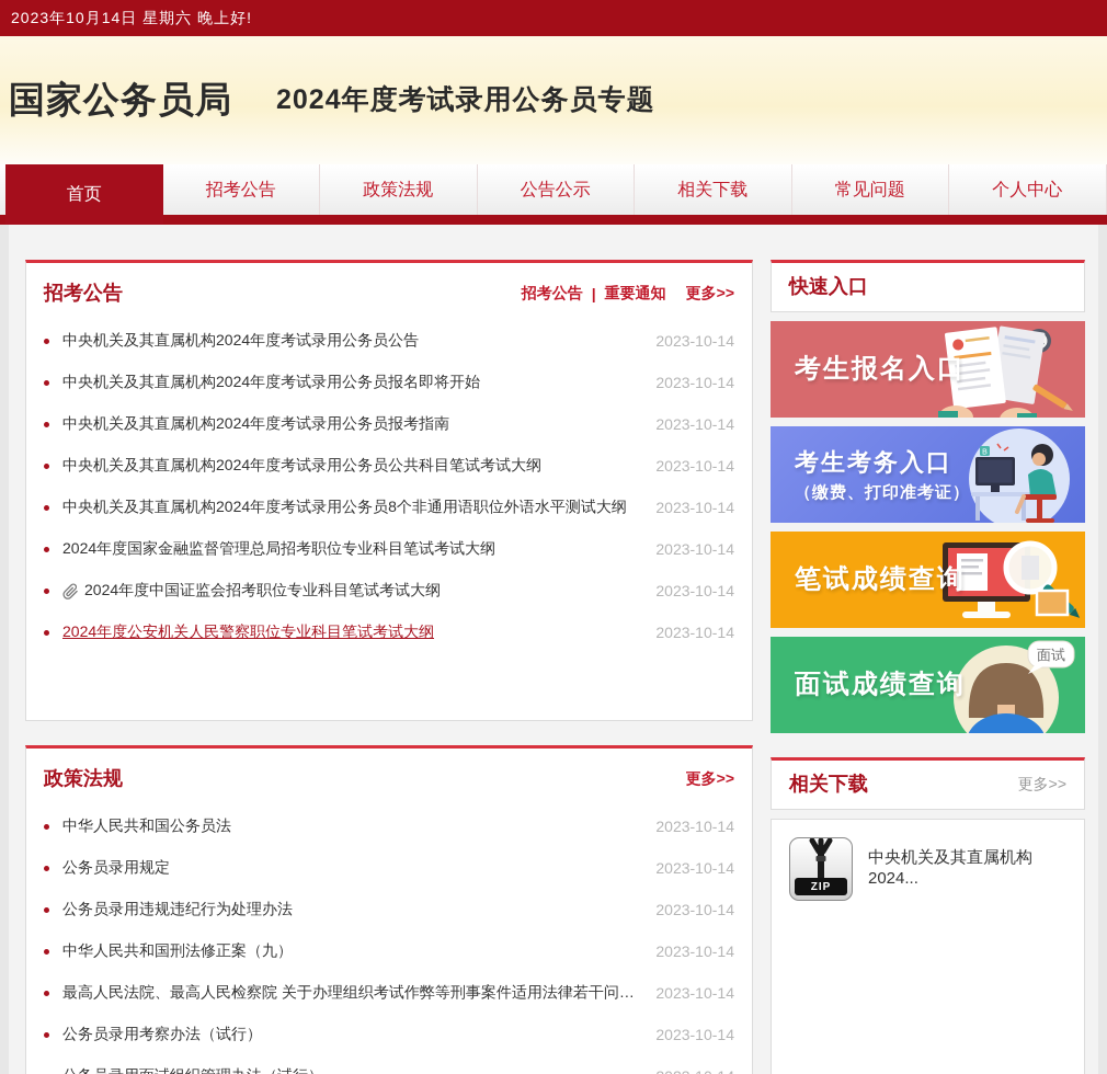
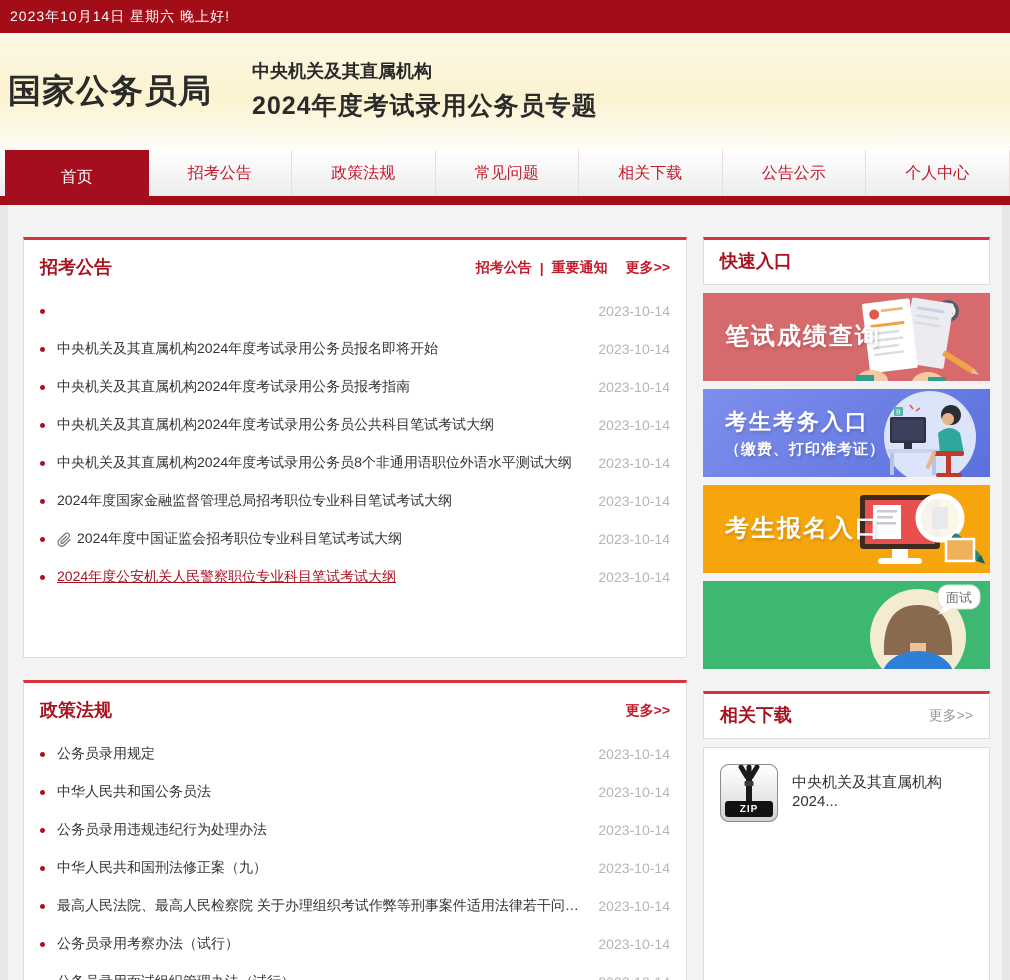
  2023年10月14日 星期六 晚上好!
  国家公务员局
+ 中央机关及其直属机构
  2024年度考试录用公务员专题
  首页
  招考公告
  政策法规
- 公告公示
+ 常见问题
  相关下载
- 常见问题
+ 公告公示
  个人中心
  招考公告
  招考公告
  |
  重要通知
  更多>>
- 中央机关及其直属机构2024年度考试录用公务员公告
  2023-10-14
  中央机关及其直属机构2024年度考试录用公务员报名即将开始
  2023-10-14
  中央机关及其直属机构2024年度考试录用公务员报考指南
  2023-10-14
  中央机关及其直属机构2024年度考试录用公务员公共科目笔试考试大纲
  2023-10-14
  中央机关及其直属机构2024年度考试录用公务员8个非通用语职位外语水平测试大纲
  2023-10-14
  2024年度国家金融监督管理总局招考职位专业科目笔试考试大纲
  2023-10-14
  2024年度中国证监会招考职位专业科目笔试考试大纲
  2023-10-14
  2024年度公安机关人民警察职位专业科目笔试考试大纲
  2023-10-14
  政策法规
  更多>>
- 中华人民共和国公务员法
+ 公务员录用规定
  2023-10-14
- 公务员录用规定
+ 中华人民共和国公务员法
  2023-10-14
  公务员录用违规违纪行为处理办法
  2023-10-14
  中华人民共和国刑法修正案（九）
  2023-10-14
  最高人民法院、最高人民检察院 关于办理组织考试作弊等刑事案件适用法律若干问题
  2023-10-14
  公务员录用考察办法（试行）
  2023-10-14
  快速入口
- 考生报名入口
+ 笔试成绩查询
  考生考务入口
  （缴费、打印准考证）
- 笔试成绩查询
+ 考生报名入口
  面试
- 面试成绩查询
  相关下载
  更多>>
  ZIP
  中央机关及其直属机构2024...
